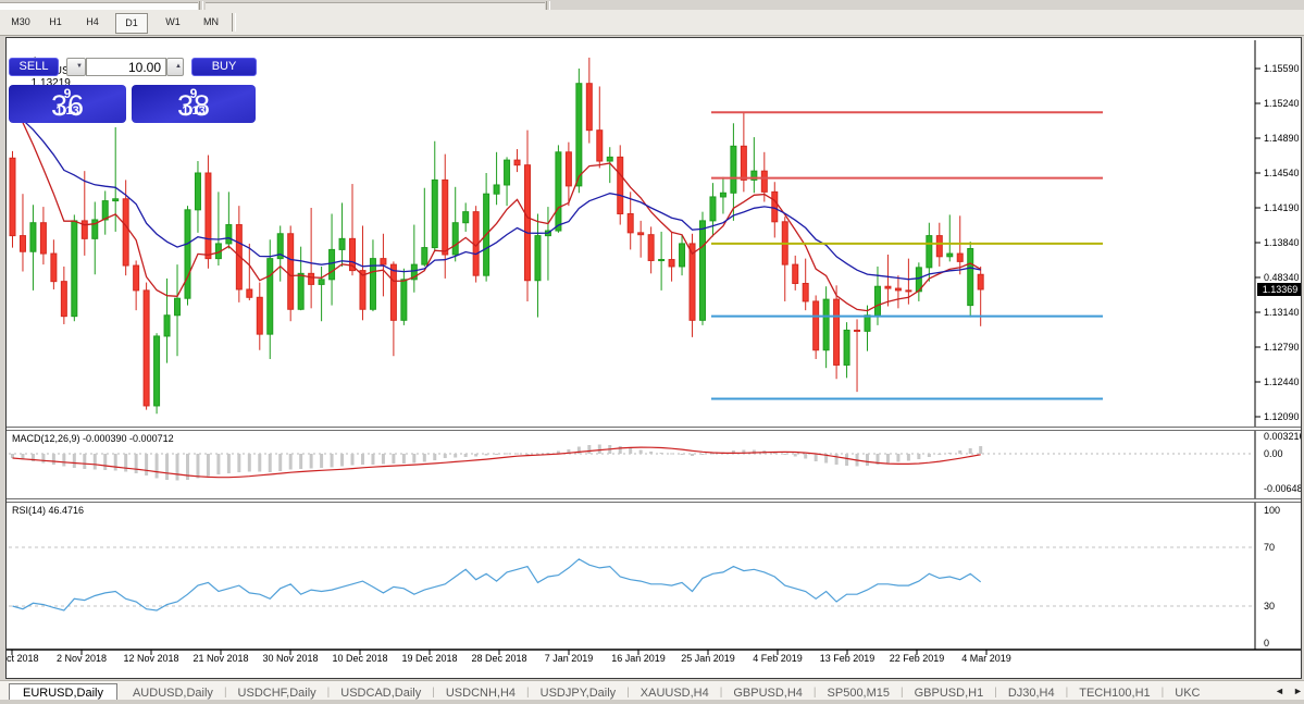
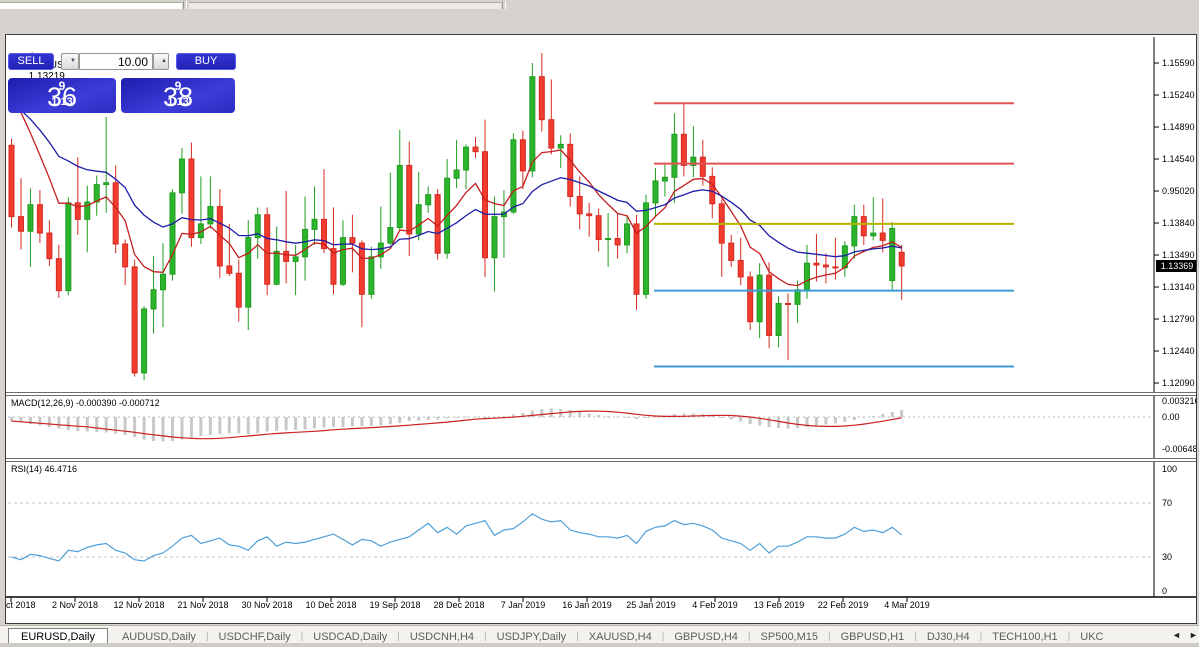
- M30
- H1
- H4
- D1
- W1
- MN
  SELL
  10.00
  BUY
  1.13
  36
  9
  1.13
  38
  9
  MACD(12,26,9) -0.000390 -0.000712
  RSI(14) 46.4716
  1.13369
  1.15590
  1.15240
  1.14890
  1.14540
- 1.14190
+ 0.95020
  1.13840
- 0.48340
+ 1.13490
  1.13140
  1.12790
  1.12440
  1.12090
  0.00321
  0.00
  -0.00648
  100
  70
  30
  0
  2 Nov 2018
  12 Nov 2018
  21 Nov 2018
  30 Nov 2018
  10 Dec 2018
- 19 Dec 2018
+ 19 Sep 2018
  28 Dec 2018
  7 Jan 2019
  16 Jan 2019
  25 Jan 2019
  4 Feb 2019
  13 Feb 2019
  22 Feb 2019
  4 Mar 2019
  EURUSD,Daily
  AUDUSD,Daily
  |
  USDCHF,Daily
  |
  USDCAD,Daily
  |
  USDCNH,H4
  |
  USDJPY,Daily
  |
  XAUUSD,H4
  |
  GBPUSD,H4
  |
  SP500,M15
  |
  GBPUSD,H1
  |
  DJ30,H4
  |
  TECH100,H1
  |
  UKC
  ◄
  ►
